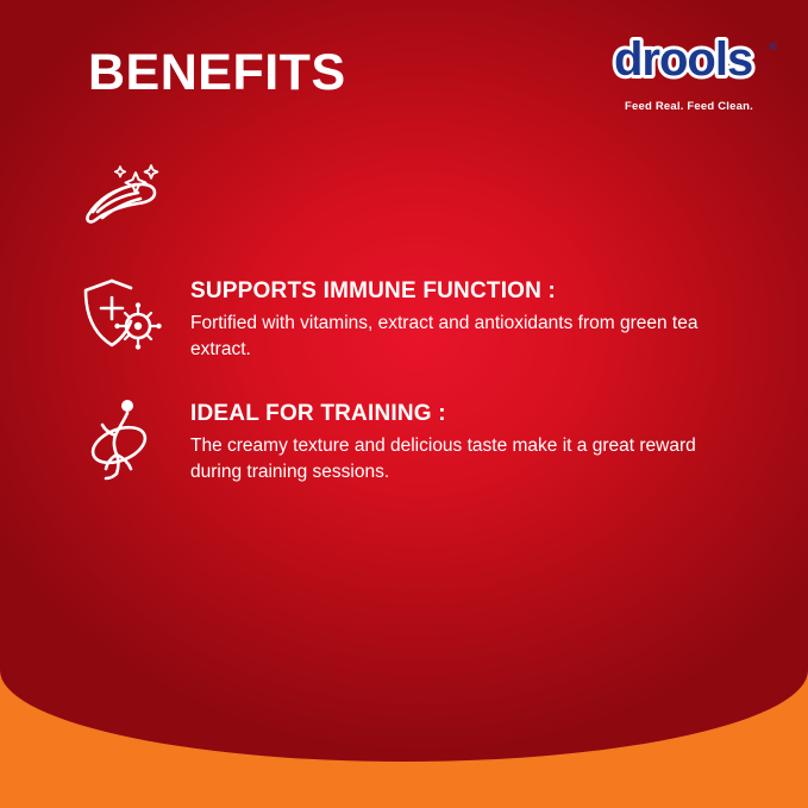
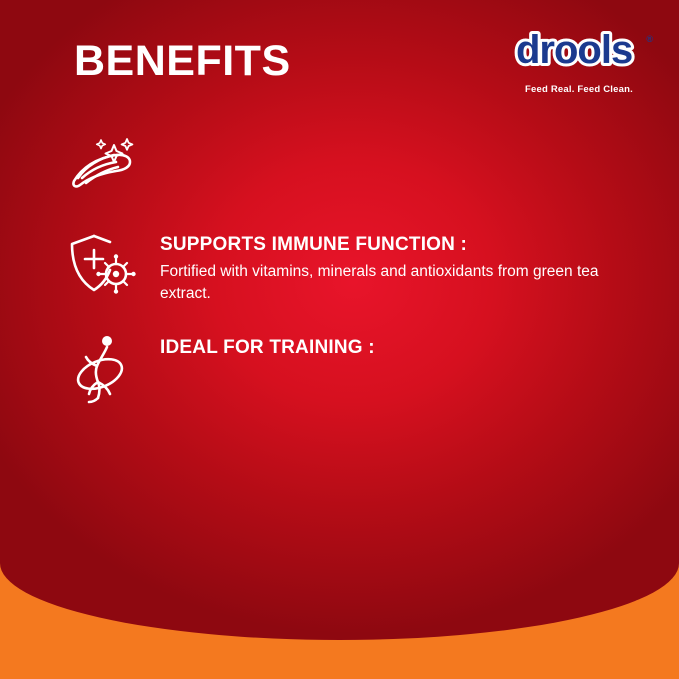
  BENEFITS
  drools
  ®
  Feed Real. Feed Clean.
  SUPPORTS IMMUNE FUNCTION :
- Fortified with vitamins, extract and antioxidants from green tea extract.
+ Fortified with vitamins, minerals and antioxidants from green tea extract.
  IDEAL FOR TRAINING :
- The creamy texture and delicious taste make it a great reward during training sessions.
